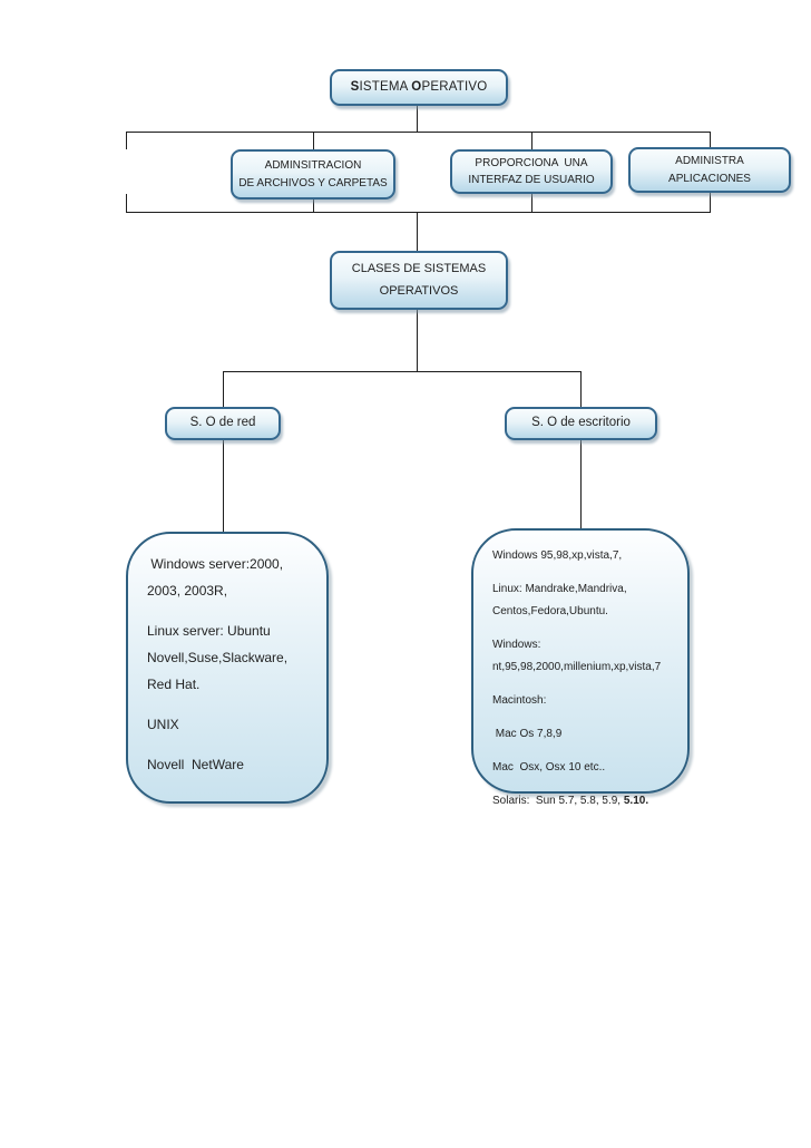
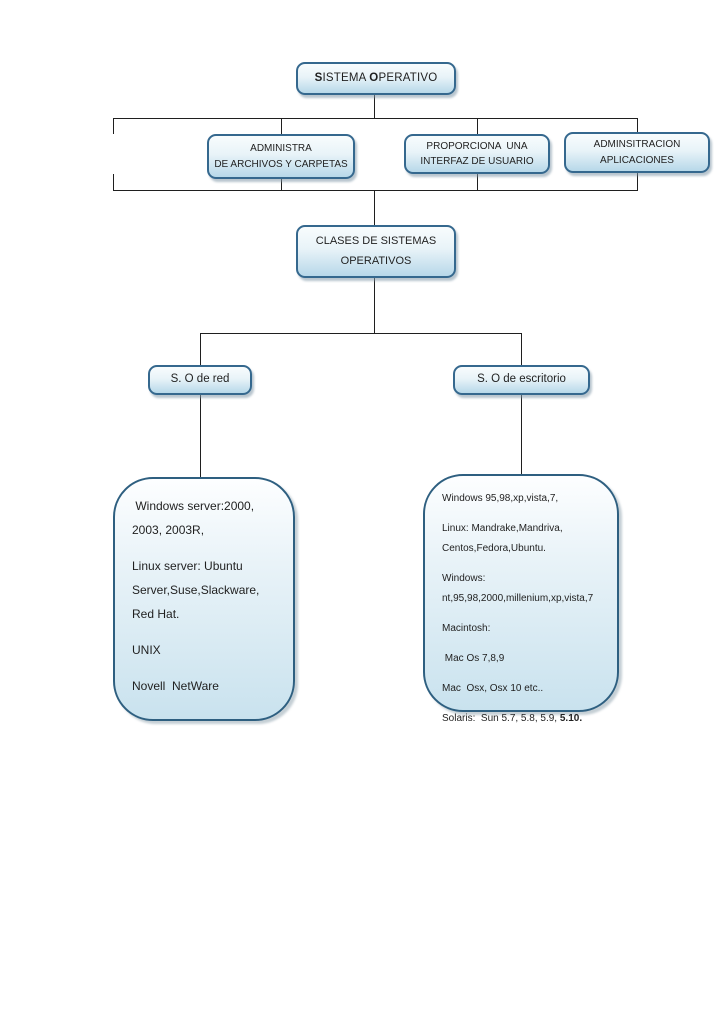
  SISTEMA OPERATIVO
- ADMINSITRACION
+ ADMINISTRA
  DE ARCHIVOS Y CARPETAS
  PROPORCIONA UNA
  INTERFAZ DE USUARIO
- ADMINISTRA
+ ADMINSITRACION
  APLICACIONES
  CLASES DE SISTEMAS
  OPERATIVOS
  S. O de red
  S. O de escritorio
  Windows server:2000, 2003, 2003R,
- Linux server: Ubuntu Novell,Suse,Slackware, Red Hat.
+ Linux server: Ubuntu Server,Suse,Slackware, Red Hat.
  UNIX
  Novell NetWare
  Windows 95,98,xp,vista,7,
  Linux: Mandrake,Mandriva, Centos,Fedora,Ubuntu.
  Windows: nt,95,98,2000,millenium,xp,vista,7
  Macintosh:
  Mac Os 7,8,9
  Mac Osx, Osx 10 etc..
  Solaris: Sun 5.7, 5.8, 5.9, 5.10.
